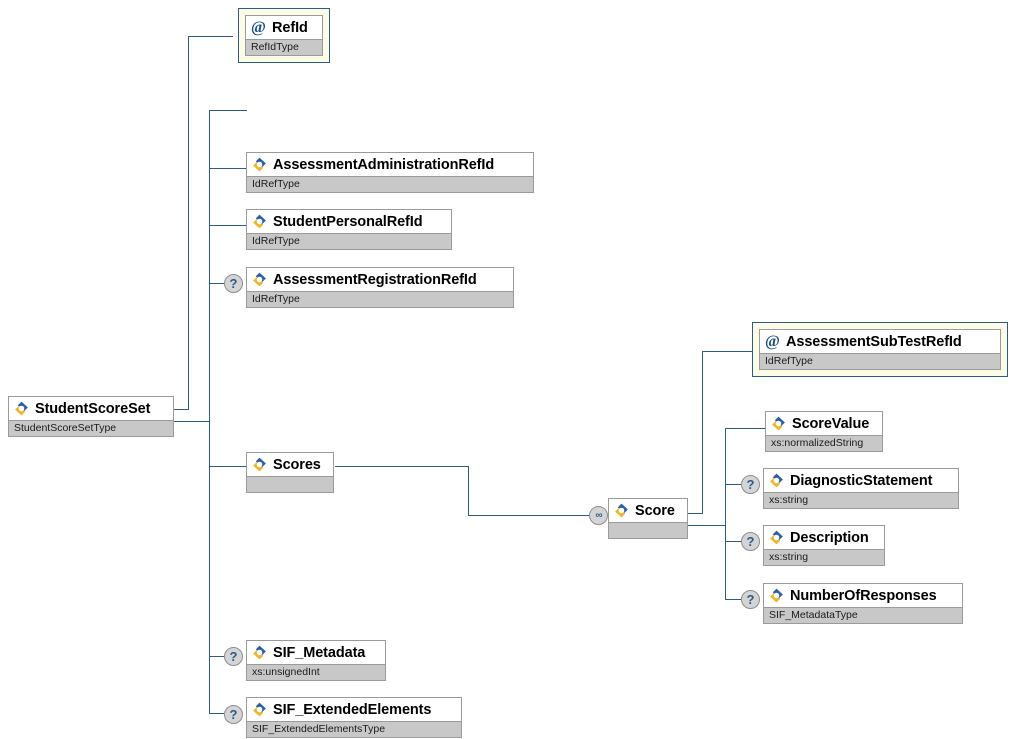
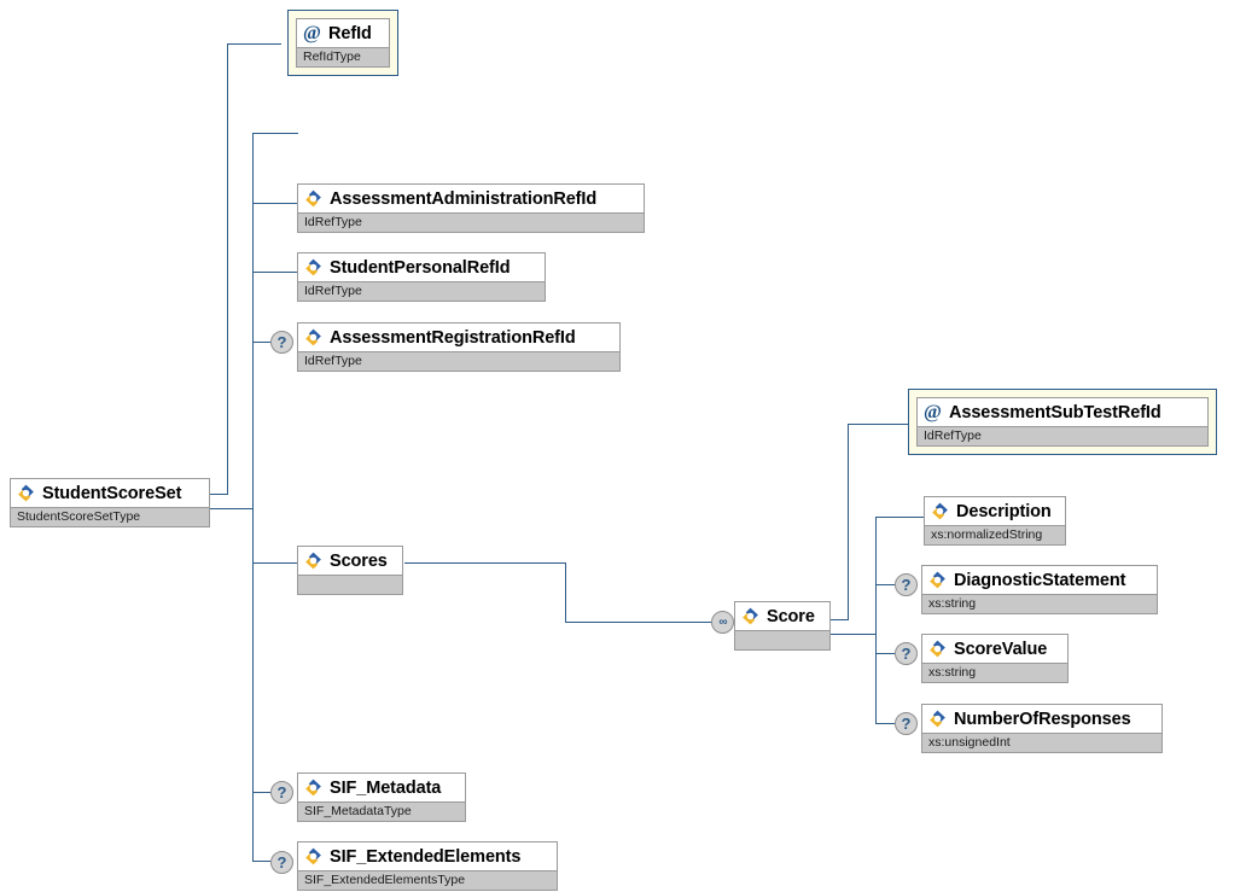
  StudentScoreSet
  StudentScoreSetType
  @
  RefId
  RefIdType
  AssessmentAdministrationRefId
  IdRefType
  StudentPersonalRefId
  IdRefType
  ?
  AssessmentRegistrationRefId
  IdRefType
  Scores
  ∞
  Score
  @
  AssessmentSubTestRefId
  IdRefType
- ScoreValue
+ Description
  xs:normalizedString
  ?
  DiagnosticStatement
  xs:string
  ?
- Description
+ ScoreValue
  xs:string
  ?
  NumberOfResponses
- SIF_MetadataType
+ xs:unsignedInt
  ?
  SIF_Metadata
- xs:unsignedInt
+ SIF_MetadataType
  ?
  SIF_ExtendedElements
  SIF_ExtendedElementsType
